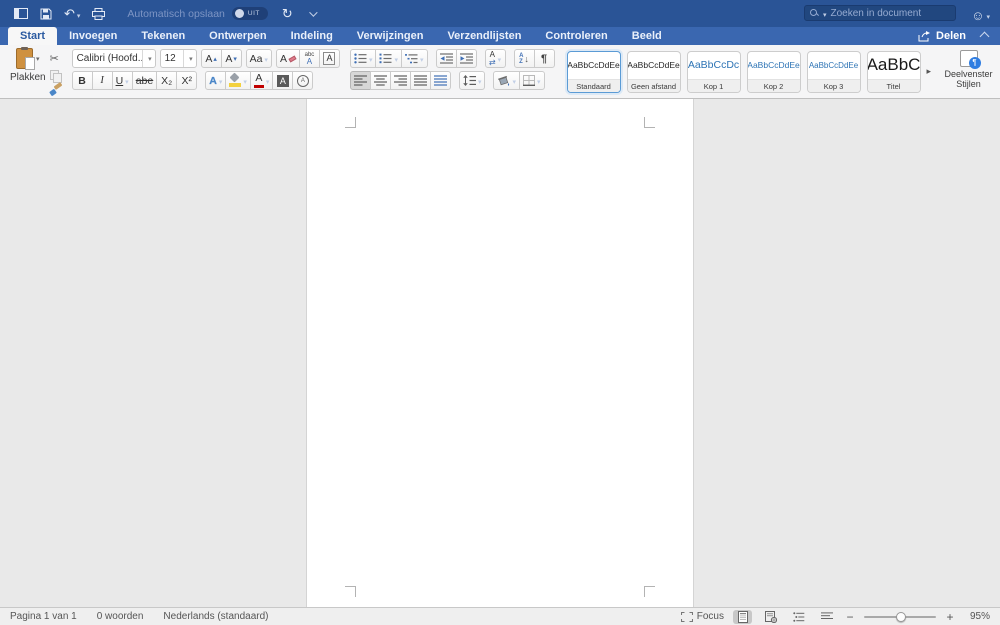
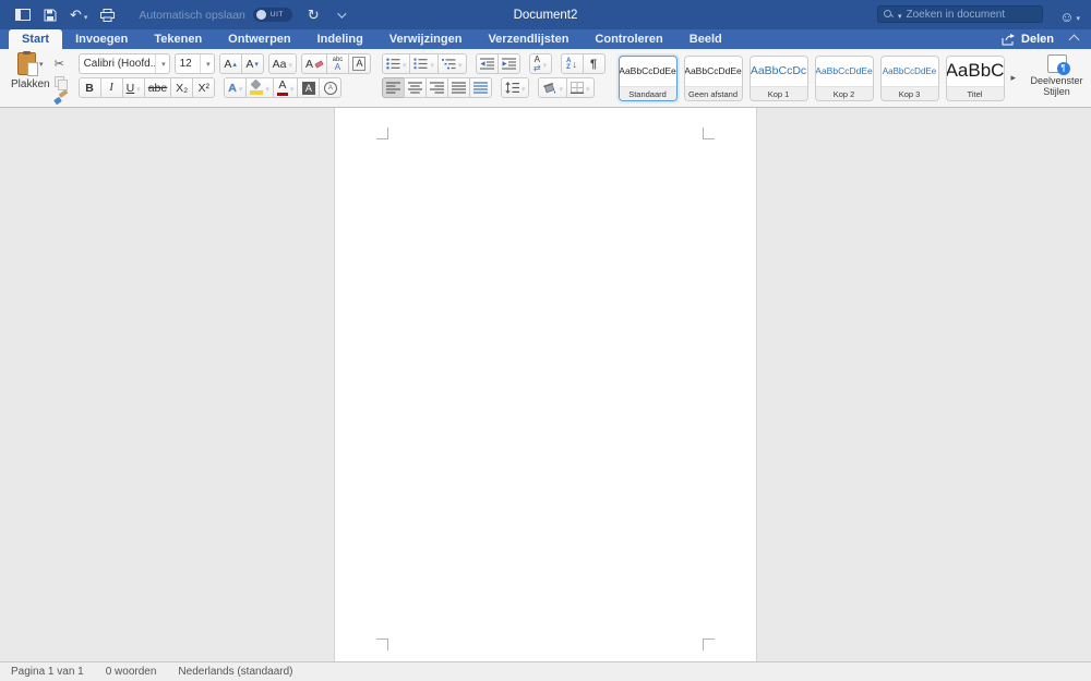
  ↶
  Automatisch opslaan
  ↻
+ Document2
  Zoeken in document
  Start
  Invoegen
  Tekenen
  Ontwerpen
  Indeling
  Verwijzingen
  Verzendlijsten
  Controleren
  Beeld
  Delen
  Plakken
  Calibri (Hoofd..
  12
  A
  A
  Aa
  A
  A
  A
  B
  I
  U
  abe
  X₂
  X²
  A
  A
  A
  A
  ⇄
  ↓
  ¶
  AaBbCcDdEe
  Standaard
  AaBbCcDdEe
  Geen afstand
  AaBbCcDc
  Kop 1
  AaBbCcDdEe
  Kop 2
  AaBbCcDdEe
  Kop 3
  AaBbC
  Titel
  ¶
  Deelvenster
  Stijlen
  Pagina 1 van 1
  0 woorden
  Nederlands (standaard)
- Focus
- −
- +
- 95%
